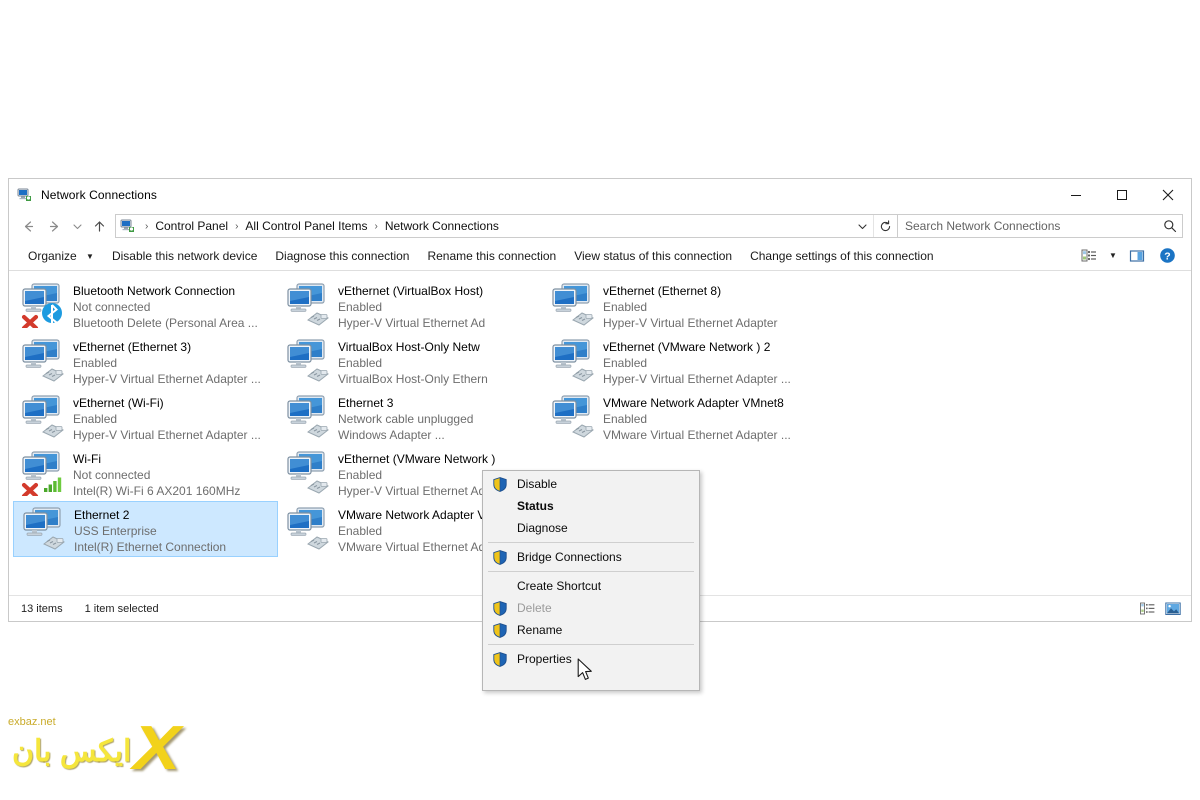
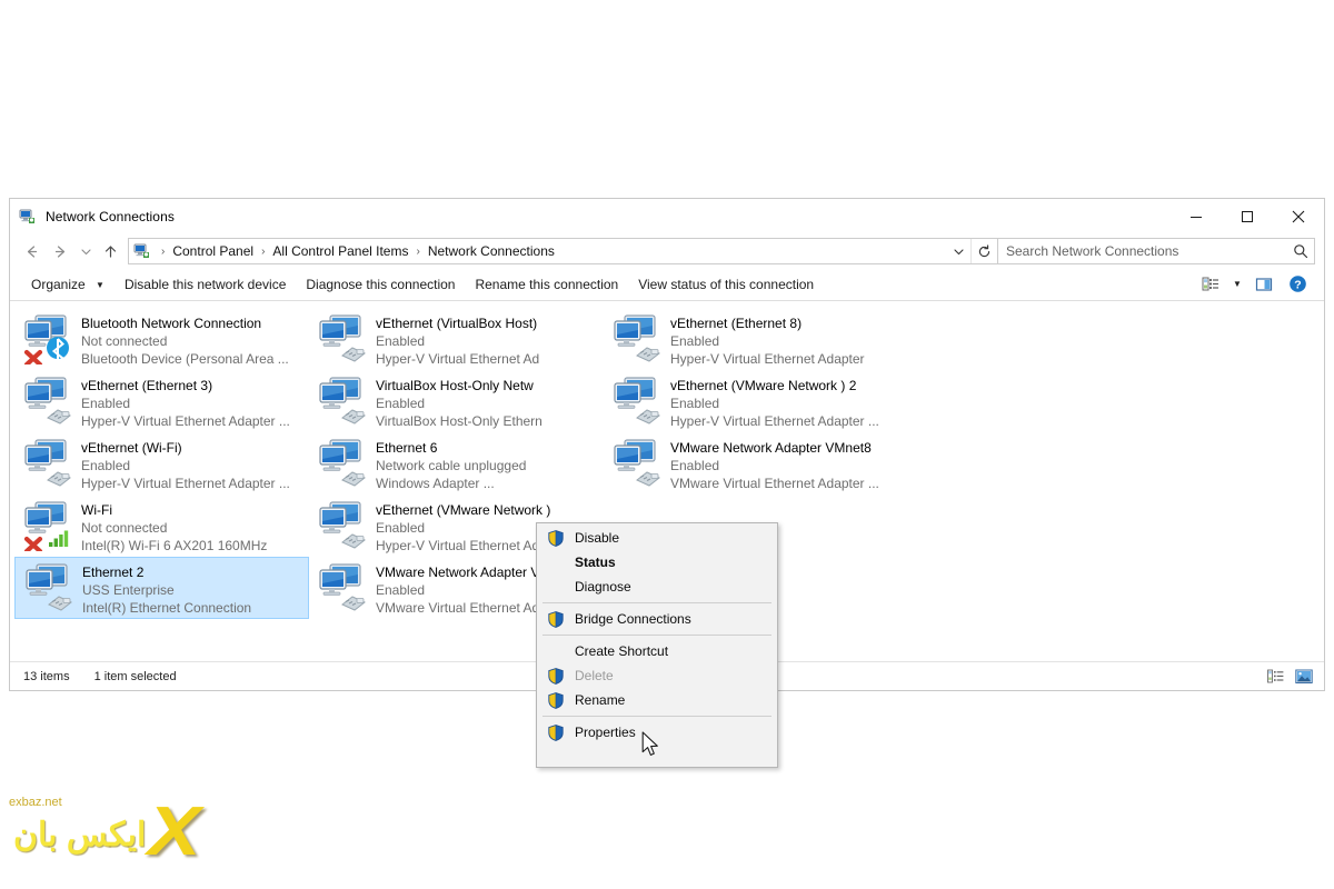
  Network Connections
  ›
  Control Panel
  ›
  All Control Panel Items
  ›
  Network Connections
  Search Network Connections
  Organize ▼
  Disable this network device
  Diagnose this connection
  Rename this connection
  View status of this connection
- Change settings of this connection
  ▼
  ?
  Bluetooth Network Connection
  Not connected
- Bluetooth Delete (Personal Area ...
+ Bluetooth Device (Personal Area ...
  vEthernet (Ethernet 3)
  Enabled
  Hyper-V Virtual Ethernet Adapter ...
  vEthernet (Wi-Fi)
  Enabled
  Hyper-V Virtual Ethernet Adapter ...
  Wi-Fi
  Not connected
  Intel(R) Wi-Fi 6 AX201 160MHz
  Ethernet 2
  USS Enterprise
  Intel(R) Ethernet Connection
  vEthernet (VirtualBox Host)
  Enabled
  Hyper-V Virtual Ethernet Ad
  VirtualBox Host-Only Netw
  Enabled
  VirtualBox Host-Only Ethern
- Ethernet 3
+ Ethernet 6
  Network cable unplugged
  Windows Adapter ...
  vEthernet (VMware Network )
  Enabled
  Hyper-V Virtual Ethernet A
  VMware Network Adapter
  Enabled
  VMware Virtual Ethernet A
  vEthernet (Ethernet 8)
  Enabled
  Hyper-V Virtual Ethernet Adapter
  vEthernet (VMware Network ) 2
  Enabled
  Hyper-V Virtual Ethernet Adapter ...
  VMware Network Adapter VMnet8
  Enabled
  VMware Virtual Ethernet Adapter ...
  13 items
  1 item selected
  Disable
  Status
  Diagnose
  Bridge Connections
  Create Shortcut
  Delete
  Rename
  Properties
  ايكس بان
  exbaz.net
  X
